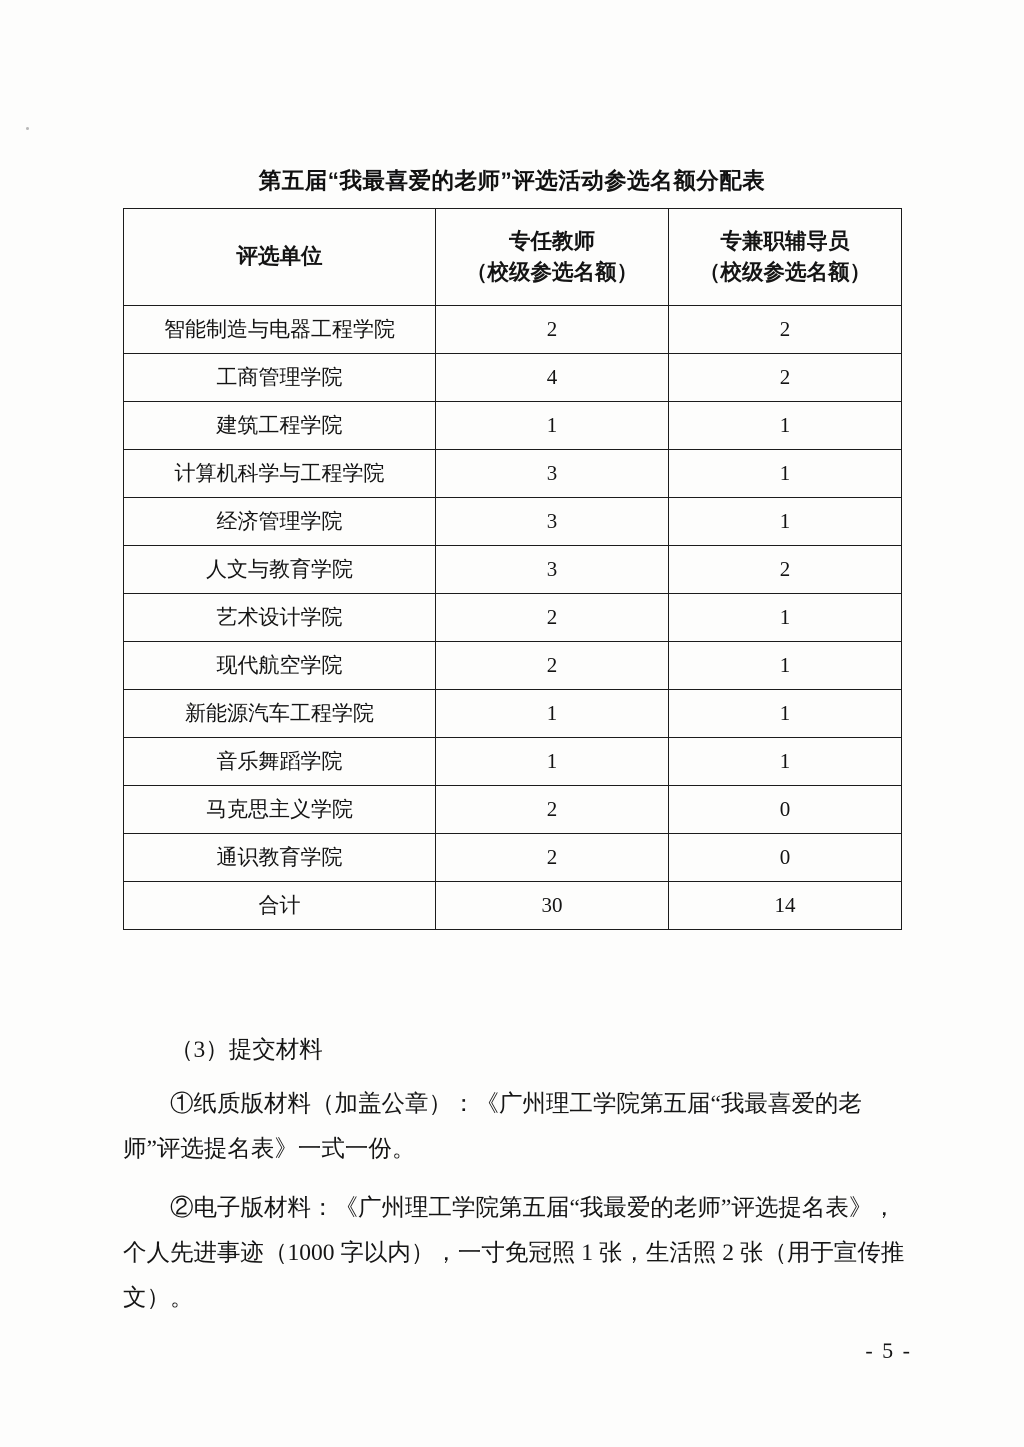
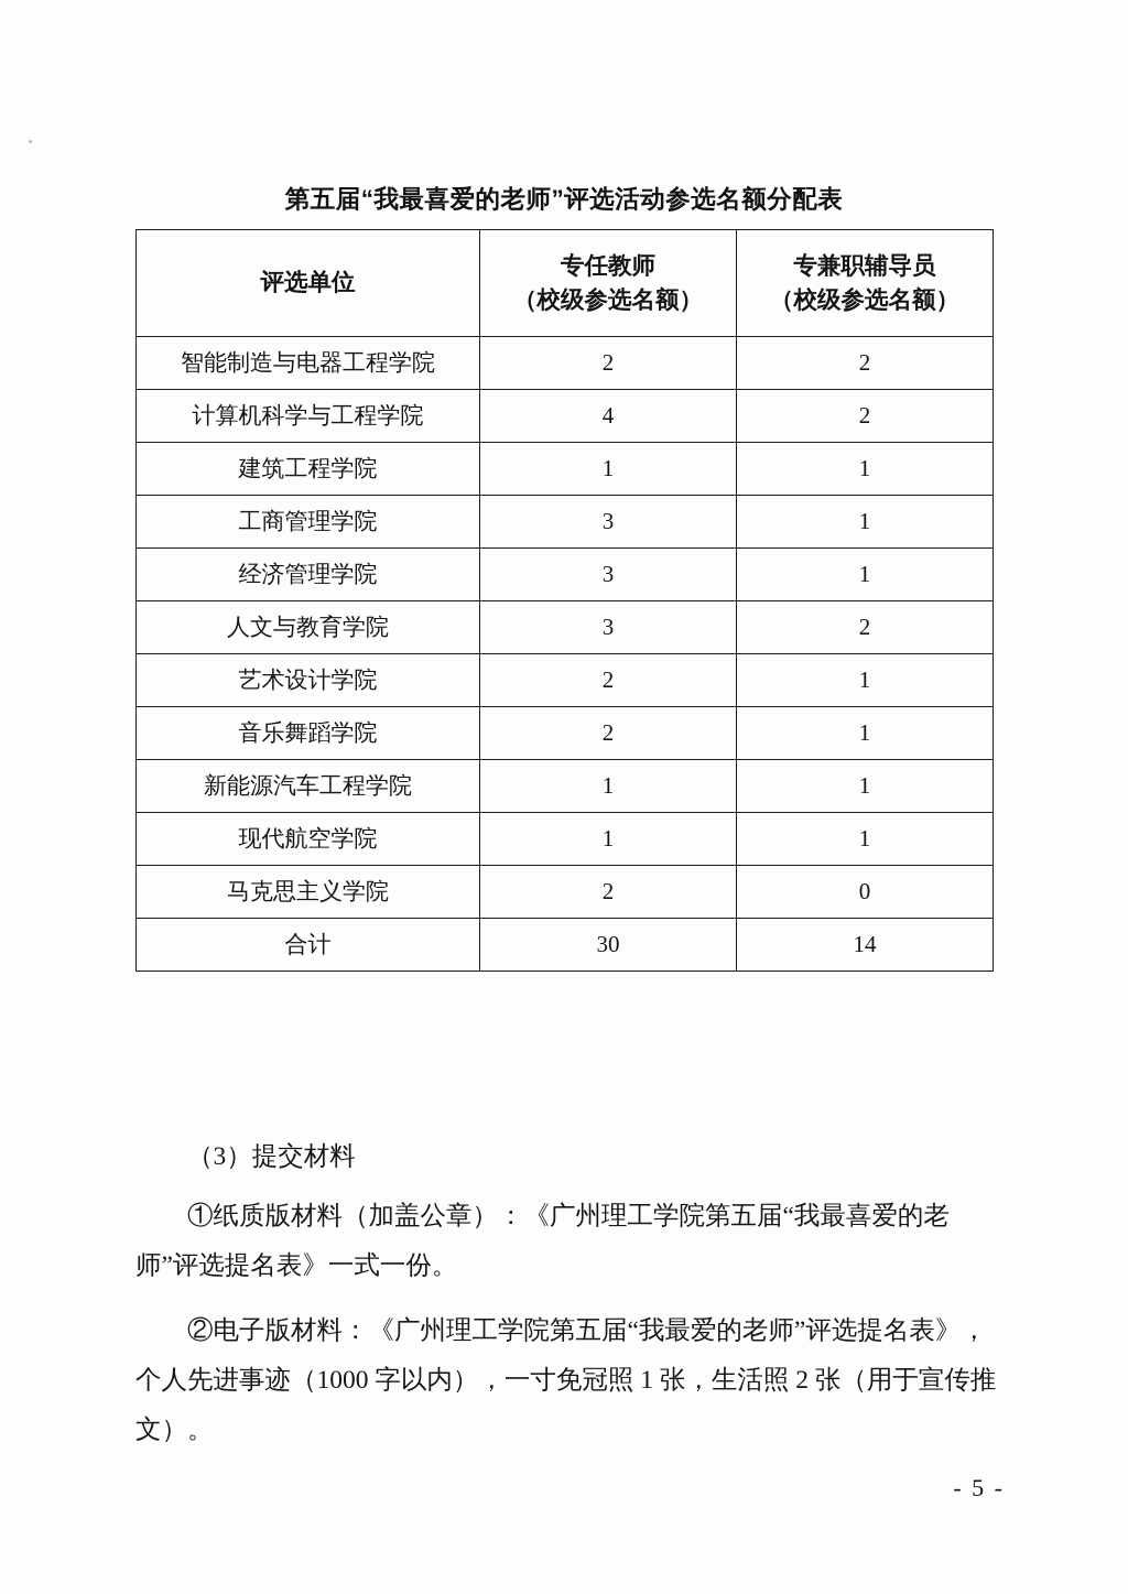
  第五届“我最喜爱的老师”评选活动参选名额分配表
  评选单位	专任教师 （校级参选名额）	专兼职辅导员 （校级参选名额）
  智能制造与电器工程学院	2	2
- 工商管理学院	4	2
+ 计算机科学与工程学院	4	2
  建筑工程学院	1	1
- 计算机科学与工程学院	3	1
+ 工商管理学院	3	1
  经济管理学院	3	1
  人文与教育学院	3	2
  艺术设计学院	2	1
- 现代航空学院	2	1
+ 音乐舞蹈学院	2	1
  新能源汽车工程学院	1	1
- 音乐舞蹈学院	1	1
+ 现代航空学院	1	1
  马克思主义学院	2	0
- 通识教育学院	2	0
  合计	30	14
  （3）提交材料
  ①纸质版材料（加盖公章）：《广州理工学院第五届“我最喜爱的老师”评选提名表》一式一份。
  ②电子版材料：《广州理工学院第五届“我最爱的老师”评选提名表》，个人先进事迹（1000 字以内），一寸免冠照 1 张，生活照 2 张（用于宣传推文）。
  - 5 -
